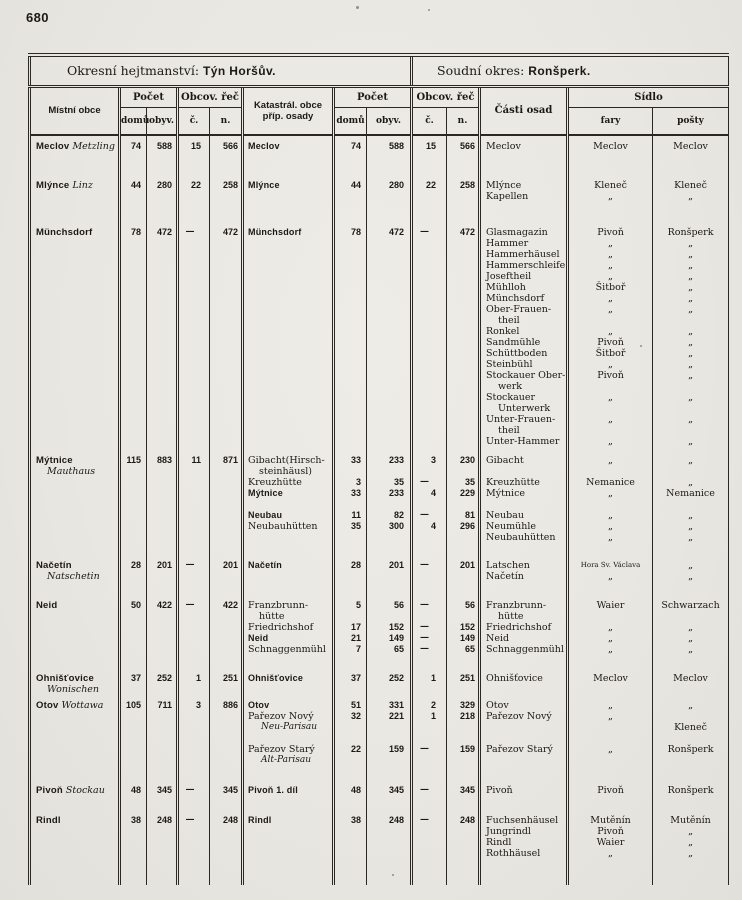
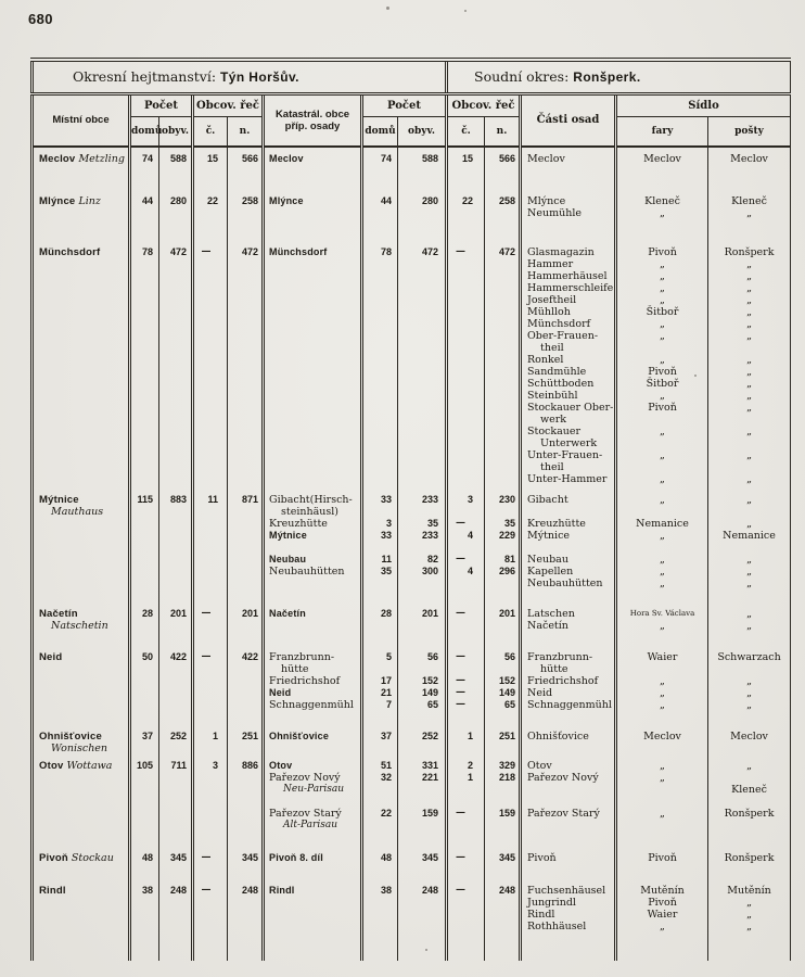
  680
  Okresní hejtmanství: Týn Horšův.	Soudní okres: Ronšperk.
  Místní obce	Počet	Obcov. řeč	Katastrál. obce příp. osady	Počet	Obcov. řeč	Části osad	Sídlo
  domů	obyv.	č.	n.	domů	obyv.	č.	n.	fary	pošty
  Meclov Metzling	74	588	15	566	Meclov	74	588	15	566	Meclov	Meclov	Meclov
- Mlýnce Linz	44	280	22	258	Mlýnce	44	280	22	258	MlýnceKapellen	Kleneč„	Kleneč„
+ Mlýnce Linz	44	280	22	258	Mlýnce	44	280	22	258	MlýnceNeumühle	Kleneč„	Kleneč„
  Münchsdorf	78	472	—	472	Münchsdorf	78	472	—	472	GlasmagazinHammerHammerhäuselHammerschleifeJoseftheilMühllohMünchsdorfOber-Frauen-theilRonkelSandmühleSchüttbodenSteinbühlStockauer Ober-werkStockauerUnterwerkUnter-Frauen-theilUnter-Hammer	Pivoň„„„„Šitboř„„ „PivoňŠitboř„Pivoň „ „ „	Ronšperk„„„„„„„ „„„„„ „ „ „
- MýtniceMauthaus	115	883	11	871	Gibacht(Hirsch-steinhäusl)KreuzhütteMýtnice NeubauNeubauhütten	33 333 1135	233 35233 82300	3 —4 —4	230 35229 81296	Gibacht KreuzhütteMýtnice NeubauNeumühleNeubauhütten	„ Nemanice„ „„„	„ „Nemanice „„„
+ MýtniceMauthaus	115	883	11	871	Gibacht(Hirsch-steinhäusl)KreuzhütteMýtnice NeubauNeubauhütten	33 333 1135	233 35233 82300	3 —4 —4	230 35229 81296	Gibacht KreuzhütteMýtnice NeubauKapellenNeubauhütten	„ Nemanice„ „„„	„ „Nemanice „„„
  NačetínNatschetin	28	201	—	201	Načetín	28	201	—	201	LatschenNačetín	Hora Sv. Václava„	„„
  Neid	50	422	—	422	Franzbrunn-hütteFriedrichshofNeidSchnaggenmühl	5 17217	56 15214965	— ———	56 15214965	Franzbrunn-hütteFriedrichshofNeidSchnaggenmühl	Waier „„„	Schwarzach „„„
  OhnišťoviceWonischen	37	252	1	251	Ohnišťovice	37	252	1	251	Ohnišťovice	Meclov	Meclov
  Otov Wottawa	105	711	3	886	OtovPařezov NovýNeu-Parisau Pařezov StarýAlt-Parisau	5132 22	331221 159	21 —	329218 159	OtovPařezov Nový Pařezov Starý	„„ „	„ Kleneč Ronšperk
- Pivoň Stockau	48	345	—	345	Pivoň 1. díl	48	345	—	345	Pivoň	Pivoň	Ronšperk
+ Pivoň Stockau	48	345	—	345	Pivoň 8. díl	48	345	—	345	Pivoň	Pivoň	Ronšperk
  Rindl	38	248	—	248	Rindl	38	248	—	248	FuchsenhäuselJungrindlRindlRothhäusel	MutěnínPivoňWaier„	Mutěnín„„„
